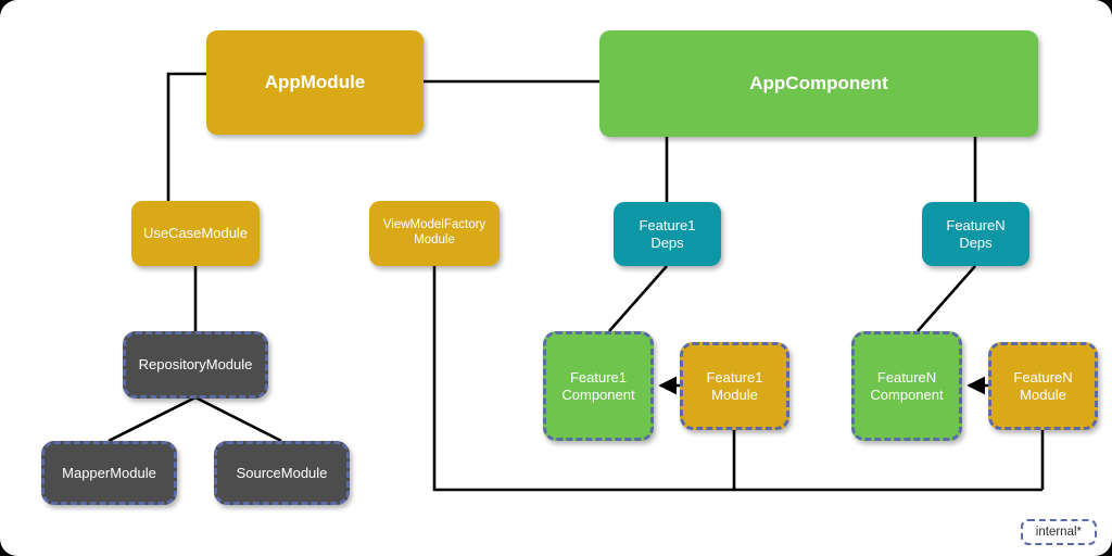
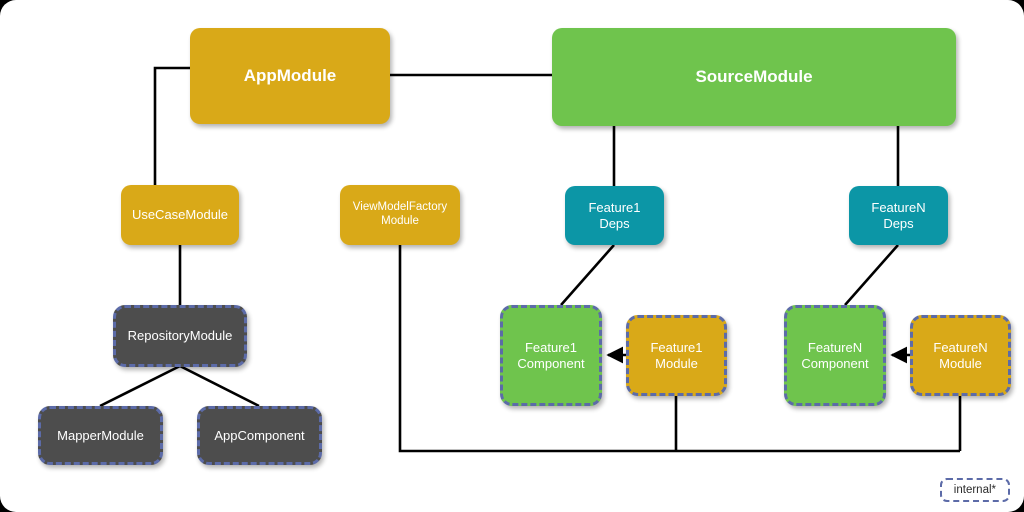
  AppModule
- AppComponent
+ SourceModule
  UseCaseModule
  ViewModelFactory
  Module
  RepositoryModule
  MapperModule
- SourceModule
+ AppComponent
  Feature1
  Deps
  FeatureN
  Deps
  Feature1
  Component
  Feature1
  Module
  FeatureN
  Component
  FeatureN
  Module
  internal*
